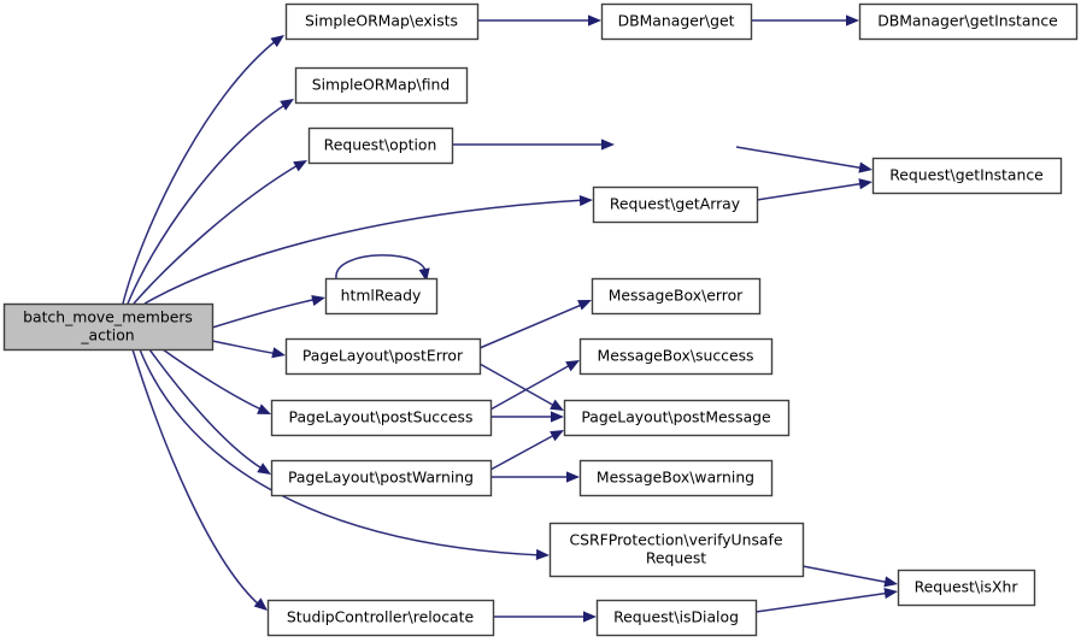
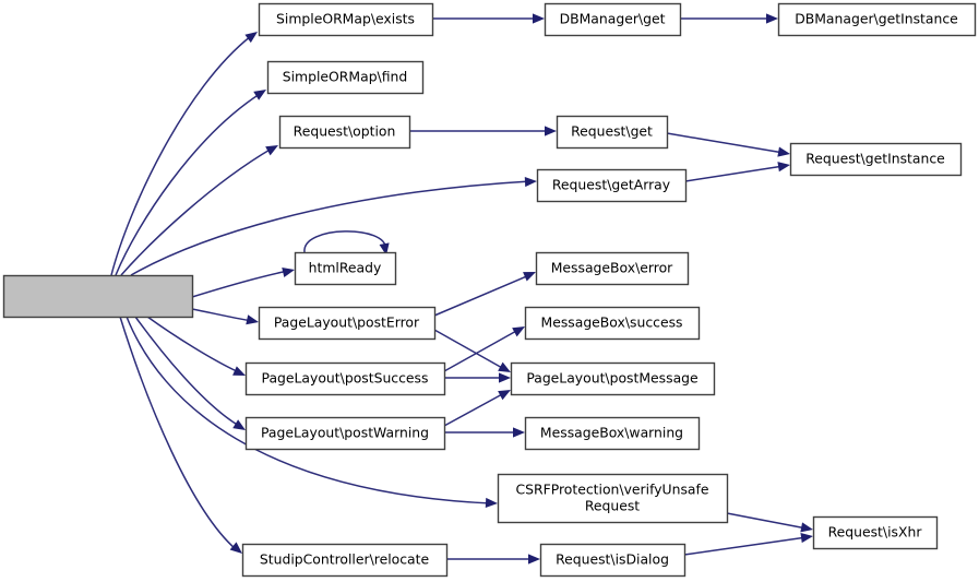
- batch_move_members _action
  SimpleORMap\exists
  SimpleORMap\find
  Request\option
  htmlReady
  PageLayout\postError
  PageLayout\postSuccess
  PageLayout\postWarning
  StudipController\relocate
  DBManager\get
  DBManager\getInstance
+ Request\get
  Request\getArray
  Request\getInstance
  MessageBox\error
  MessageBox\success
  PageLayout\postMessage
  MessageBox\warning
  CSRFProtection\verifyUnsafe Request
  Request\isDialog
  Request\isXhr
